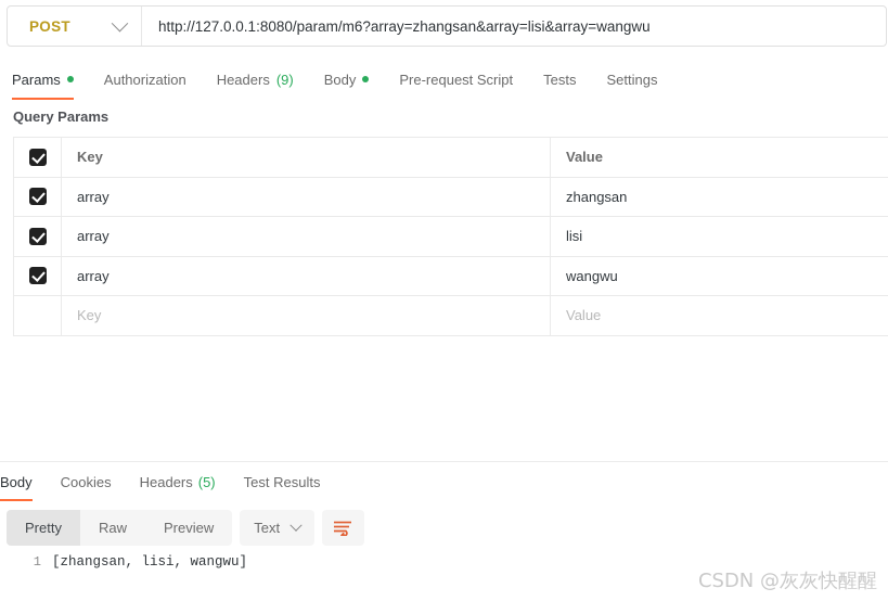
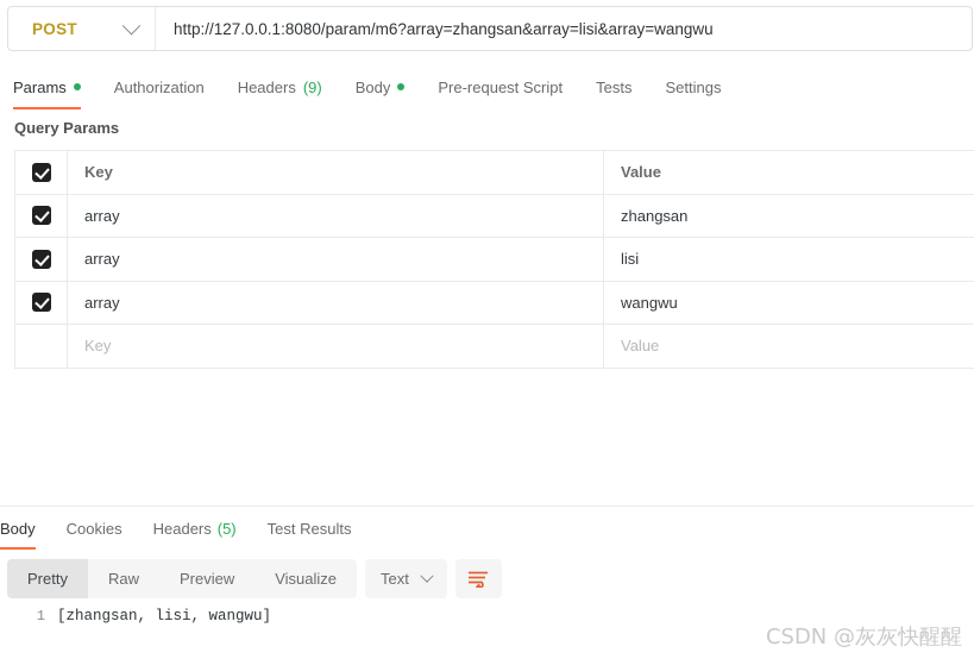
  POST
  http://127.0.0.1:8080/param/m6?array=zhangsan&array=lisi&array=wangwu
  Params
  Authorization
  Headers
  (9)
  Body
  Pre-request Script
  Tests
  Settings
  Query Params
  Key
  Value
  array
  zhangsan
  array
  lisi
  array
  wangwu
  Key
  Value
  Body
  Cookies
  Headers
  (5)
  Test Results
  Pretty
  Raw
  Preview
+ Visualize
  Text
  1
  [zhangsan, lisi, wangwu]
  CSDN @灰灰快醒醒
